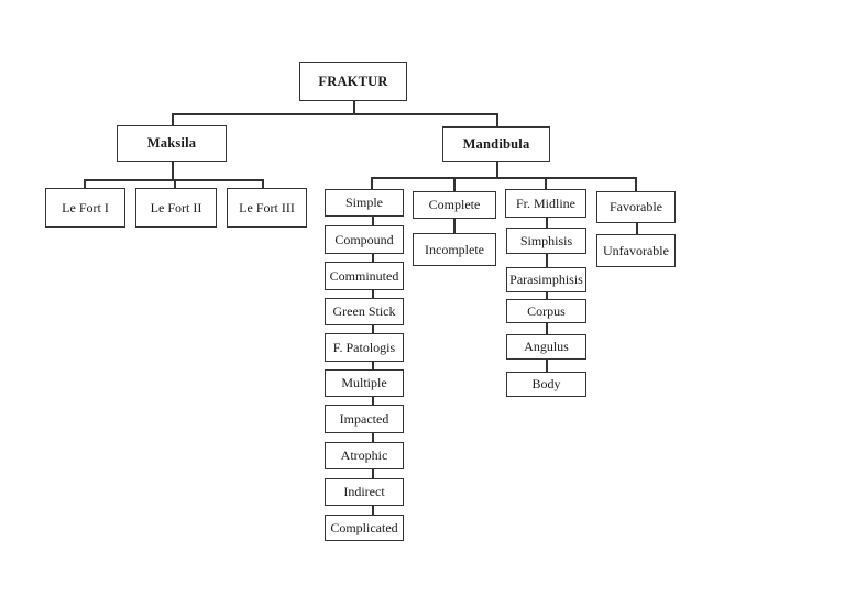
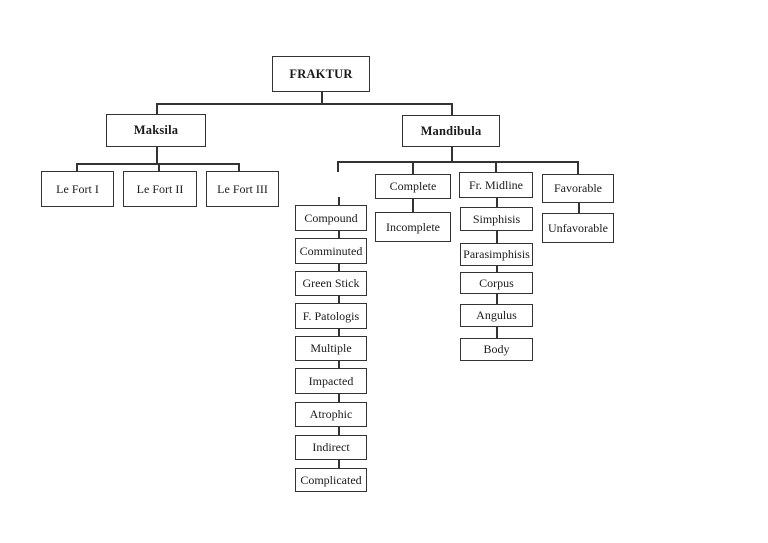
  FRAKTUR
  Maksila
  Mandibula
  Le Fort I
  Le Fort II
  Le Fort III
- Simple
  Compound
  Comminuted
  Green Stick
  F. Patologis
  Multiple
  Impacted
  Atrophic
  Indirect
  Complicated
  Complete
  Incomplete
  Fr. Midline
  Simphisis
  Parasimphisis
  Corpus
  Angulus
  Body
  Favorable
  Unfavorable
